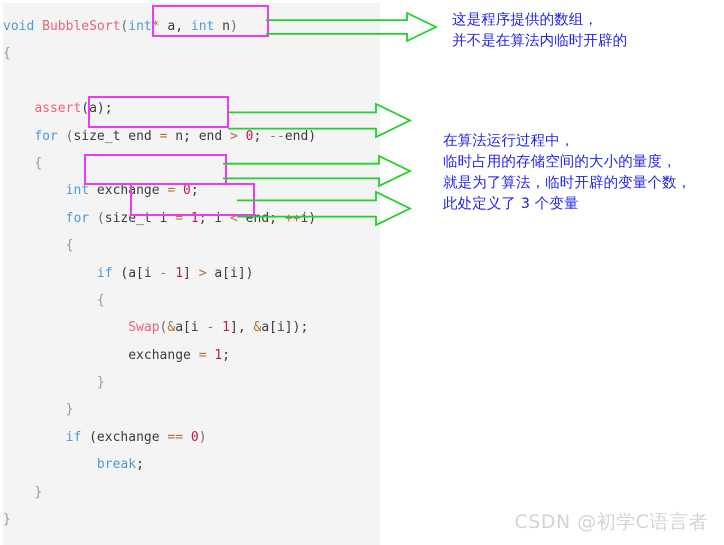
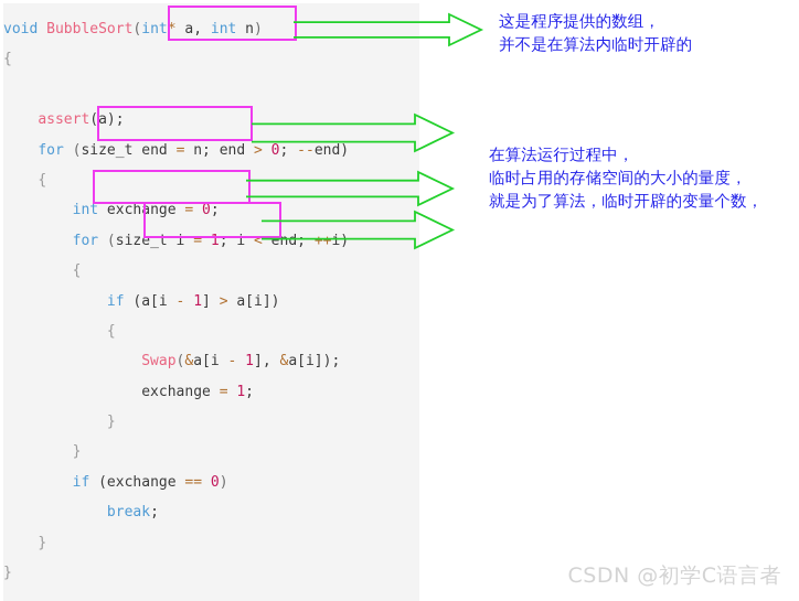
  void BubbleSort(int* a, int n)
  {
  assert(a);
  for (size_t end = n; end > 0; --end)
  {
  int exchange = 0;
  for (size_t i = 1; i < end; ++i)
  {
  if (a[i - 1] > a[i])
  {
  Swap(&a[i - 1], &a[i]);
  exchange = 1;
  }
  }
  if (exchange == 0)
  break;
  }
  }
  这是程序提供的数组，
  并不是在算法内临时开辟的
  在算法运行过程中，
  临时占用的存储空间的大小的量度，
  就是为了算法，临时开辟的变量个数，
- 此处定义了 3 个变量
  CSDN @初学C语言者
